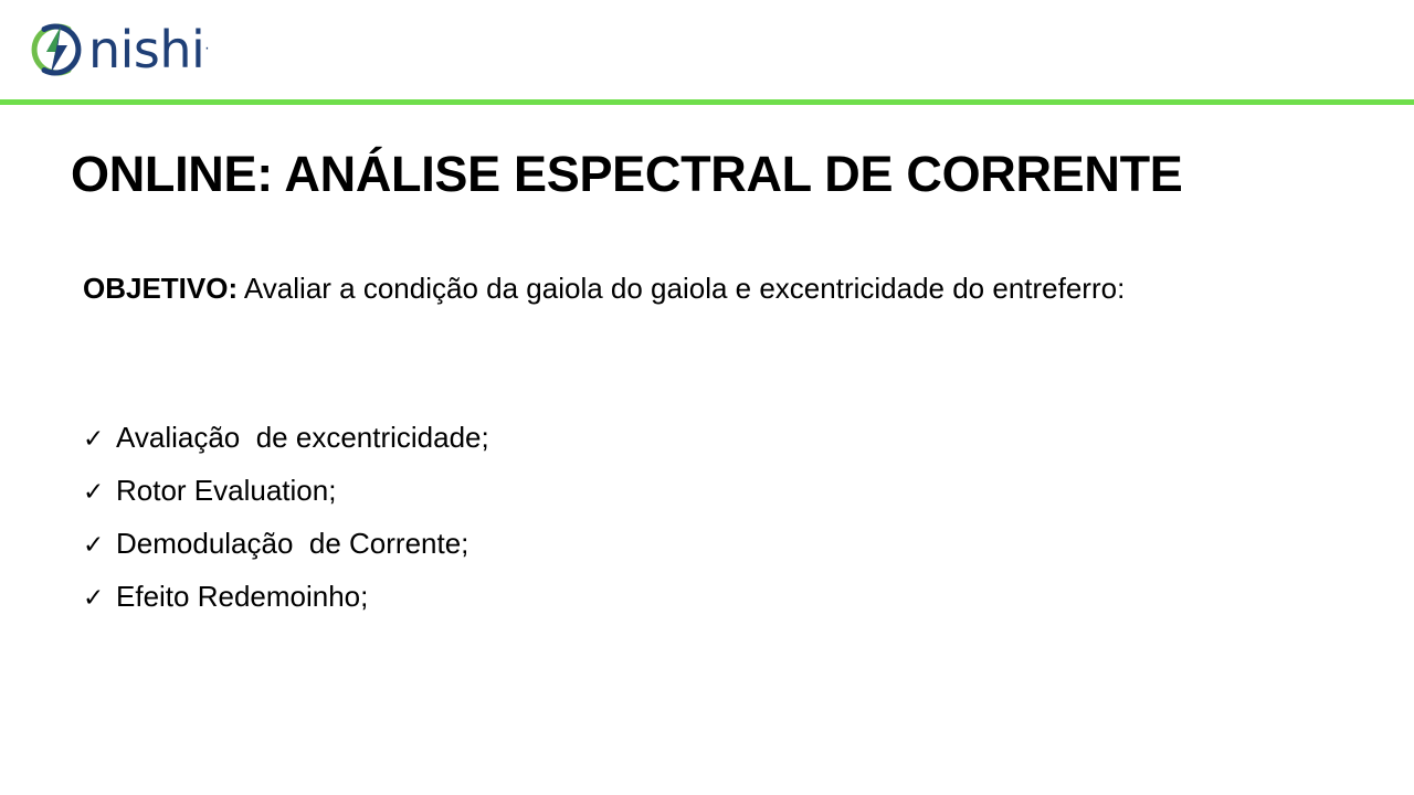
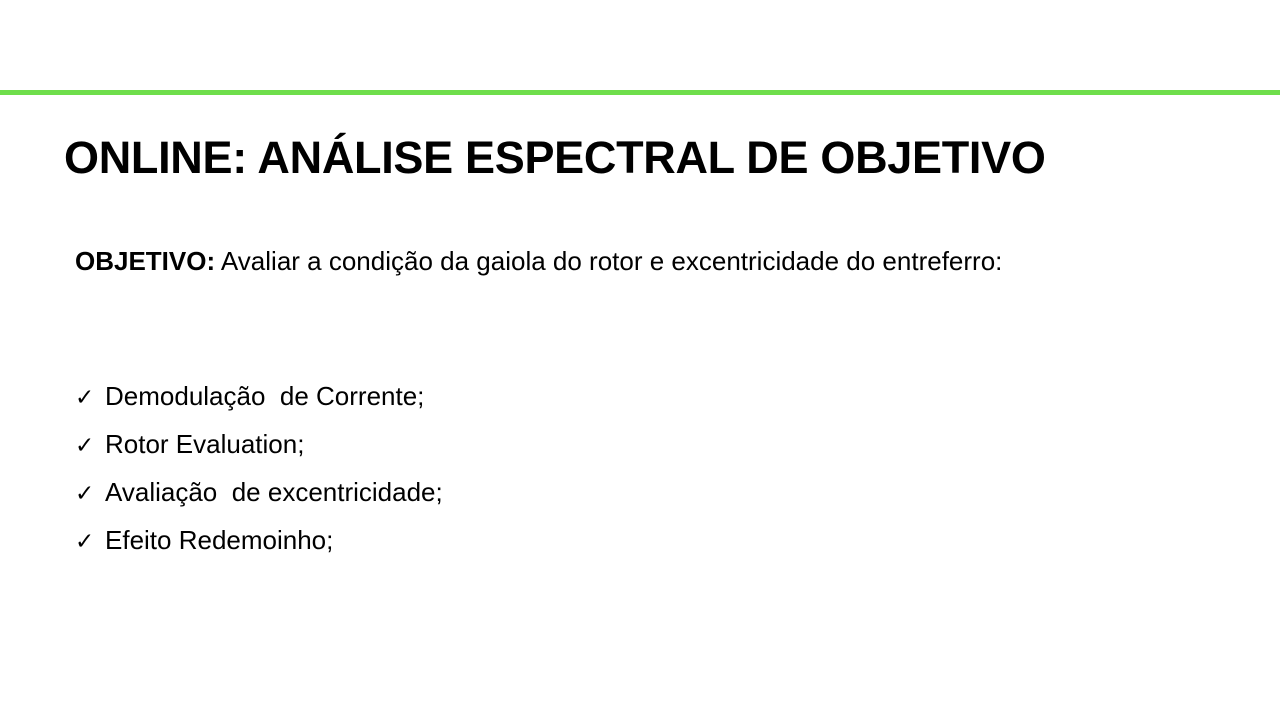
- nishi.
- ONLINE: ANÁLISE ESPECTRAL DE CORRENTE
+ ONLINE: ANÁLISE ESPECTRAL DE OBJETIVO
- OBJETIVO: Avaliar a condição da gaiola do gaiola e excentricidade do entreferro:
+ OBJETIVO: Avaliar a condição da gaiola do rotor e excentricidade do entreferro:
  ✓
- Avaliação de excentricidade;
+ Demodulação de Corrente;
  ✓
  Rotor Evaluation;
  ✓
- Demodulação de Corrente;
+ Avaliação de excentricidade;
  ✓
  Efeito Redemoinho;
